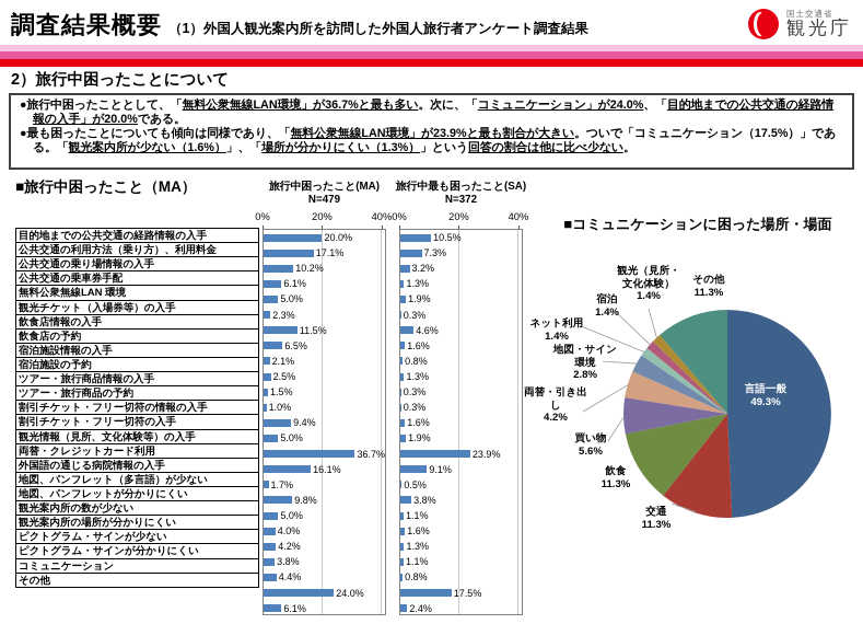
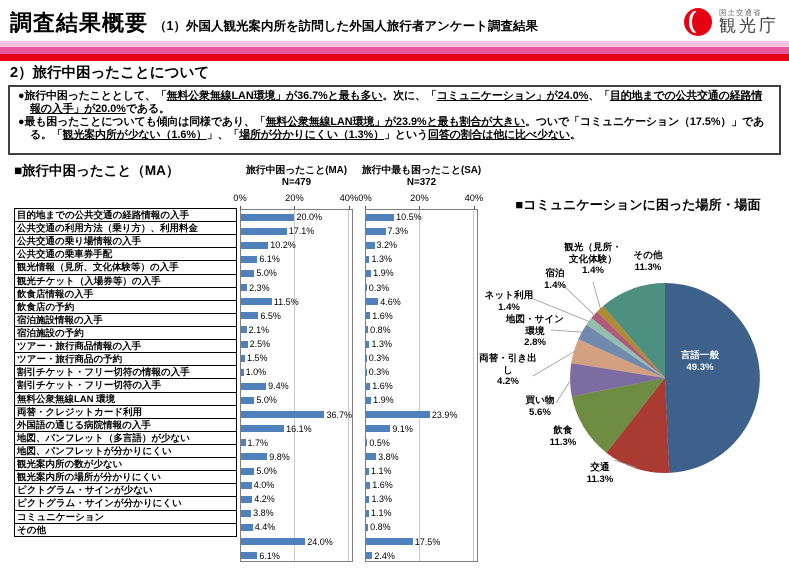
  調査結果概要
  （1）外国人観光案内所を訪問した外国人旅行者アンケート調査結果
  国土交通省
  観光庁
  2）旅行中困ったことについて
  ●旅行中困ったこととして、「無料公衆無線LAN環境」が36.7%と最も多い。次に、「コミュニケーション」が24.0%、「目的地までの公共交通の経路情報の入手」が20.0%である。
  ●最も困ったことについても傾向は同様であり、「無料公衆無線LAN環境」が23.9%と最も割合が大きい。ついで「コミュニケーション（17.5%）」である。「観光案内所が少ない（1.6%）」、「場所が分かりにくい（1.3%）」という回答の割合は他に比べ少ない。
  ■旅行中困ったこと（MA）
  目的地までの公共交通の経路情報の入手
  公共交通の利用方法（乗り方）、利用料金
  公共交通の乗り場情報の入手
  公共交通の乗車券手配
- 無料公衆無線LAN 環境
+ 観光情報（見所、文化体験等）の入手
  観光チケット（入場券等）の入手
  飲食店情報の入手
  飲食店の予約
  宿泊施設情報の入手
  宿泊施設の予約
  ツアー・旅行商品情報の入手
  ツアー・旅行商品の予約
  割引チケット・フリー切符の情報の入手
  割引チケット・フリー切符の入手
- 観光情報（見所、文化体験等）の入手
+ 無料公衆無線LAN 環境
  両替・クレジットカード利用
  外国語の通じる病院情報の入手
  地図、パンフレット（多言語）が少ない
  地図、パンフレットが分かりにくい
  観光案内所の数が少ない
  観光案内所の場所が分かりにくい
  ピクトグラム・サインが少ない
  ピクトグラム・サインが分かりにくい
  コミュニケーション
  その他
  旅行中困ったこと(MA)
  N=479
  0%
  20%
  40%
  20.0%
  17.1%
  10.2%
  6.1%
  5.0%
  2.3%
  11.5%
  6.5%
  2.1%
  2.5%
  1.5%
  1.0%
  9.4%
  5.0%
  36.7%
  16.1%
  1.7%
  9.8%
  5.0%
  4.0%
  4.2%
  3.8%
  4.4%
  24.0%
  6.1%
  旅行中最も困ったこと(SA)
  N=372
  0%
  20%
  40%
  10.5%
  7.3%
  3.2%
  1.3%
  1.9%
  0.3%
  4.6%
  1.6%
  0.8%
  1.3%
  0.3%
  0.3%
  1.6%
  1.9%
  23.9%
  9.1%
  0.5%
  3.8%
  1.1%
  1.6%
  1.3%
  1.1%
  0.8%
  17.5%
  2.4%
  ■コミュニケーションに困った場所・場面
  言語一般
  49.3%
  交通
  11.3%
  飲食
  11.3%
  買い物
  5.6%
  両替・引き出
  し
  4.2%
  地図・サイン
  環境
  2.8%
  ネット利用
  1.4%
  宿泊
  1.4%
  観光（見所・
  文化体験）
  1.4%
  その他
  11.3%
